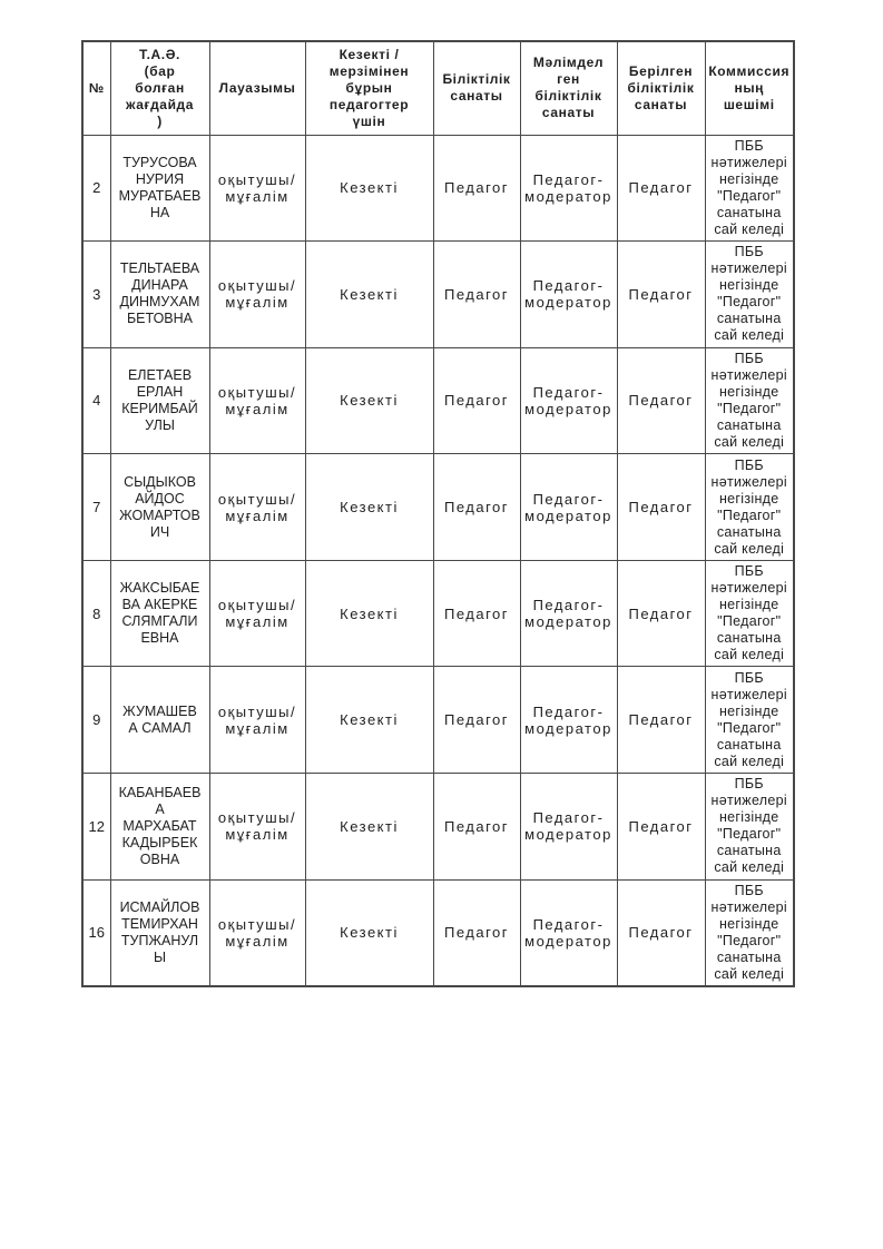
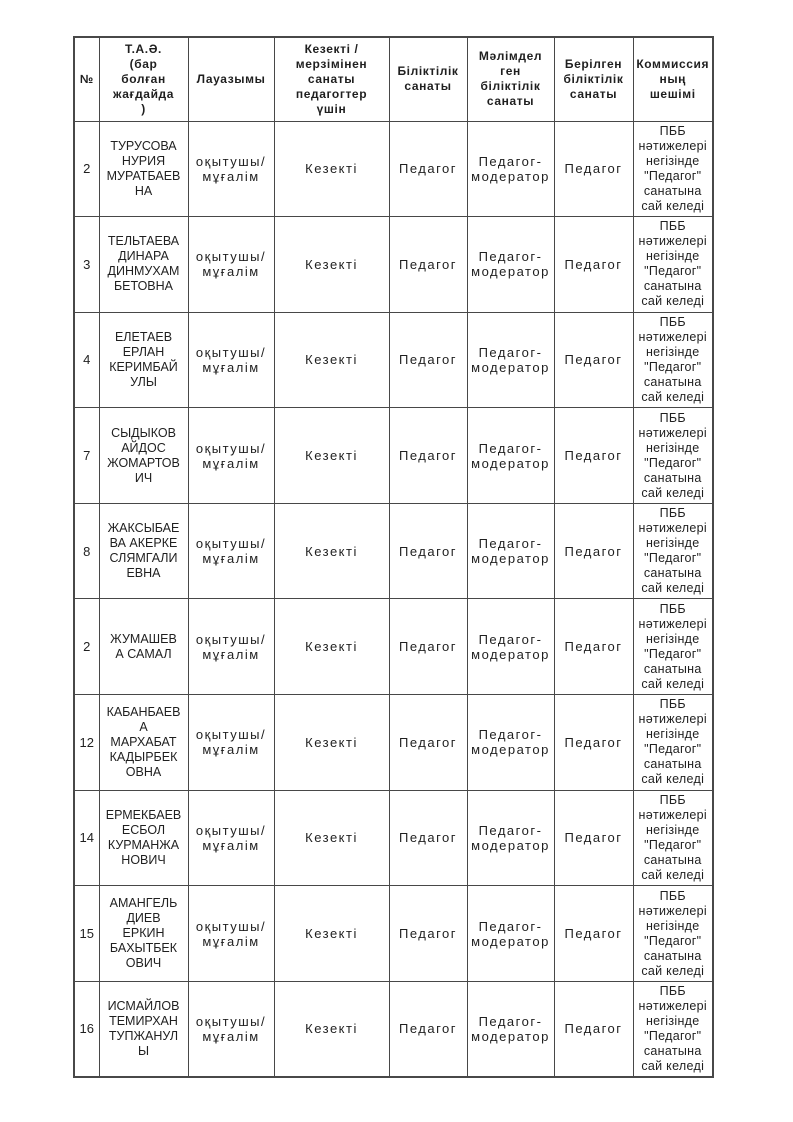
- №	Т.А.Ә. (бар болған жағдайда )	Лауазымы	Кезекті / мерзімінен бұрын педагогтер үшін	Біліктілік санаты	Мәлімдел ген біліктілік санаты	Берілген біліктілік санаты	Коммиссия ның шешімі
+ №	Т.А.Ә. (бар болған жағдайда )	Лауазымы	Кезекті / мерзімінен санаты педагогтер үшін	Біліктілік санаты	Мәлімдел ген біліктілік санаты	Берілген біліктілік санаты	Коммиссия ның шешімі
  2	ТУРУСОВА НУРИЯ МУРАТБАЕВ НА	оқытушы/ мұғалім	Кезекті	Педагог	Педагог- модератор	Педагог	ПББ нәтижелері негізінде "Педагог" санатына сай келеді
  3	ТЕЛЬТАЕВА ДИНАРА ДИНМУХАМ БЕТОВНА	оқытушы/ мұғалім	Кезекті	Педагог	Педагог- модератор	Педагог	ПББ нәтижелері негізінде "Педагог" санатына сай келеді
  4	ЕЛЕТАЕВ ЕРЛАН КЕРИМБАЙ УЛЫ	оқытушы/ мұғалім	Кезекті	Педагог	Педагог- модератор	Педагог	ПББ нәтижелері негізінде "Педагог" санатына сай келеді
  7	СЫДЫКОВ АЙДОС ЖОМАРТОВ ИЧ	оқытушы/ мұғалім	Кезекті	Педагог	Педагог- модератор	Педагог	ПББ нәтижелері негізінде "Педагог" санатына сай келеді
  8	ЖАКСЫБАЕ ВА АКЕРКЕ СЛЯМГАЛИ ЕВНА	оқытушы/ мұғалім	Кезекті	Педагог	Педагог- модератор	Педагог	ПББ нәтижелері негізінде "Педагог" санатына сай келеді
- 9	ЖУМАШЕВ А САМАЛ	оқытушы/ мұғалім	Кезекті	Педагог	Педагог- модератор	Педагог	ПББ нәтижелері негізінде "Педагог" санатына сай келеді
+ 2	ЖУМАШЕВ А САМАЛ	оқытушы/ мұғалім	Кезекті	Педагог	Педагог- модератор	Педагог	ПББ нәтижелері негізінде "Педагог" санатына сай келеді
  12	КАБАНБАЕВ А МАРХАБАТ КАДЫРБЕК ОВНА	оқытушы/ мұғалім	Кезекті	Педагог	Педагог- модератор	Педагог	ПББ нәтижелері негізінде "Педагог" санатына сай келеді
+ 14	ЕРМЕКБАЕВ ЕСБОЛ КУРМАНЖА НОВИЧ	оқытушы/ мұғалім	Кезекті	Педагог	Педагог- модератор	Педагог	ПББ нәтижелері негізінде "Педагог" санатына сай келеді
+ 15	АМАНГЕЛЬ ДИЕВ ЕРКИН БАХЫТБЕК ОВИЧ	оқытушы/ мұғалім	Кезекті	Педагог	Педагог- модератор	Педагог	ПББ нәтижелері негізінде "Педагог" санатына сай келеді
  16	ИСМАЙЛОВ ТЕМИРХАН ТУПЖАНУЛ Ы	оқытушы/ мұғалім	Кезекті	Педагог	Педагог- модератор	Педагог	ПББ нәтижелері негізінде "Педагог" санатына сай келеді
